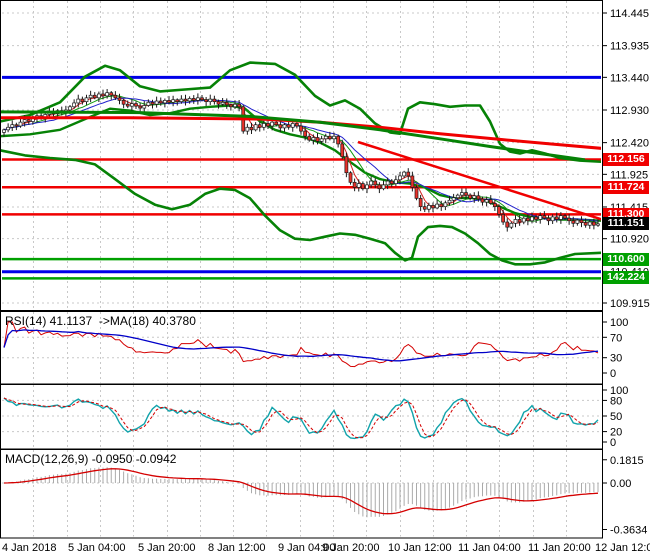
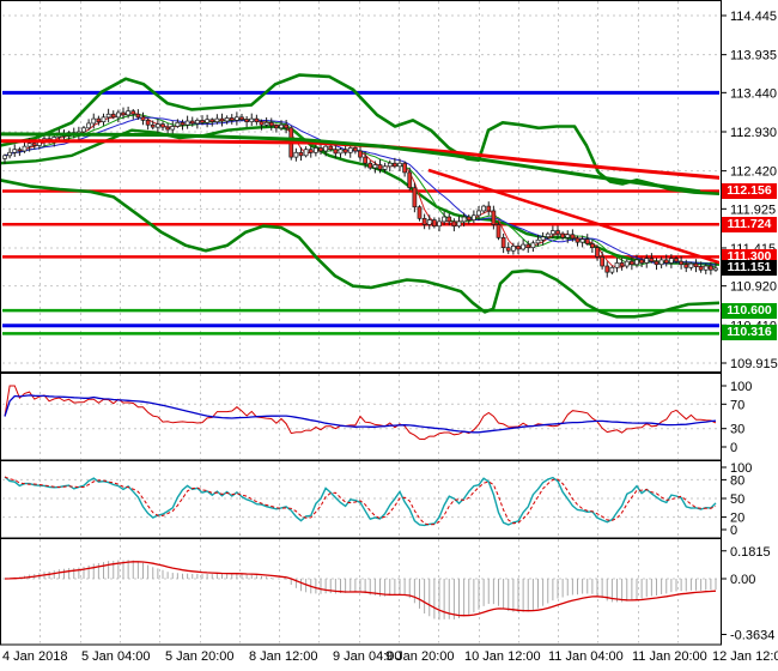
  114.445
  113.935
  113.440
  112.930
  112.420
  111.925
  110.920
  109.915
  100
  70
  30
  0
  100
  80
  50
  20
  0
  0.1815
  0.00
  -0.3634
  4 Jan 2018
  5 Jan 04:00
  5 Jan 20:00
  8 Jan 12:00
  9 Jan 04:00
  9 Jan 20:00
  10 Jan 12:00
  11 Jan 04:00
  11 Jan 20:00
  12 Jan 12:0
- RSI(14) 41.1137 ->MA(18) 40.3780
- MACD(12,26,9) -0.0950 -0.0942
  112.156
  111.724
  111.300
  111.151
  110.600
- 142.224
+ 110.316
